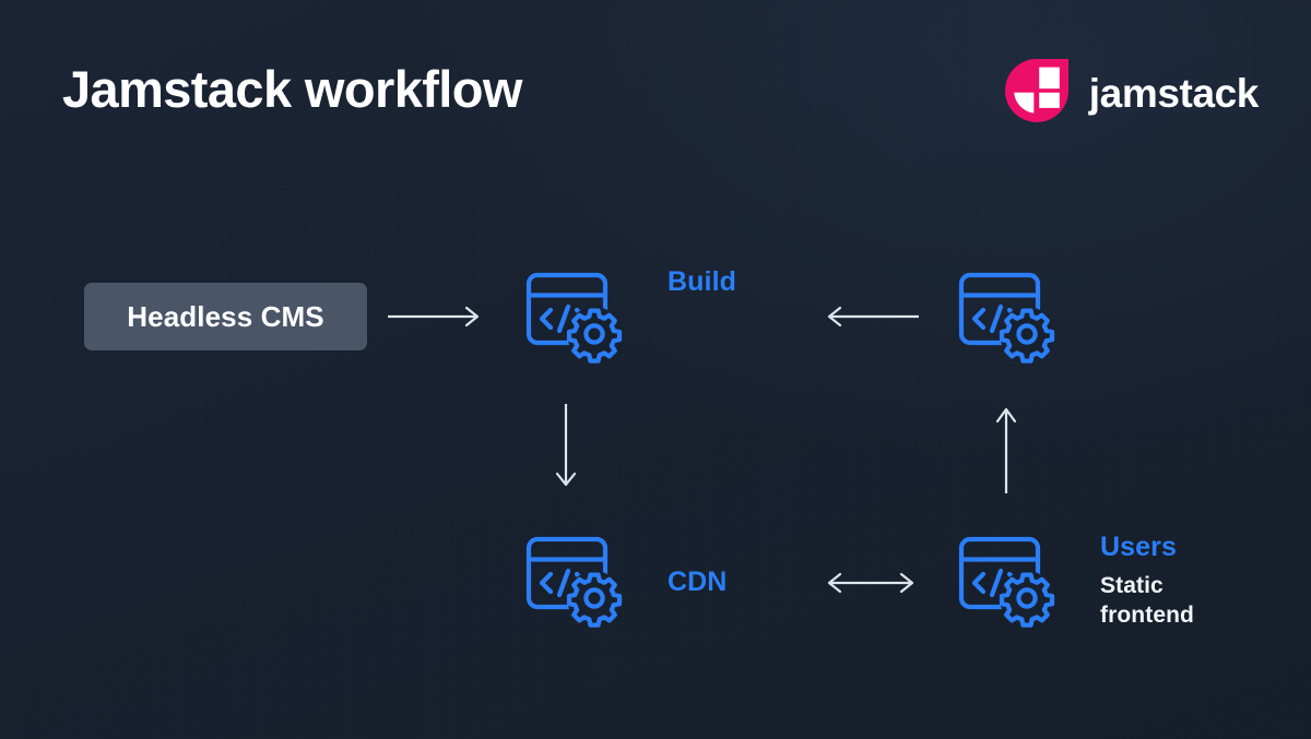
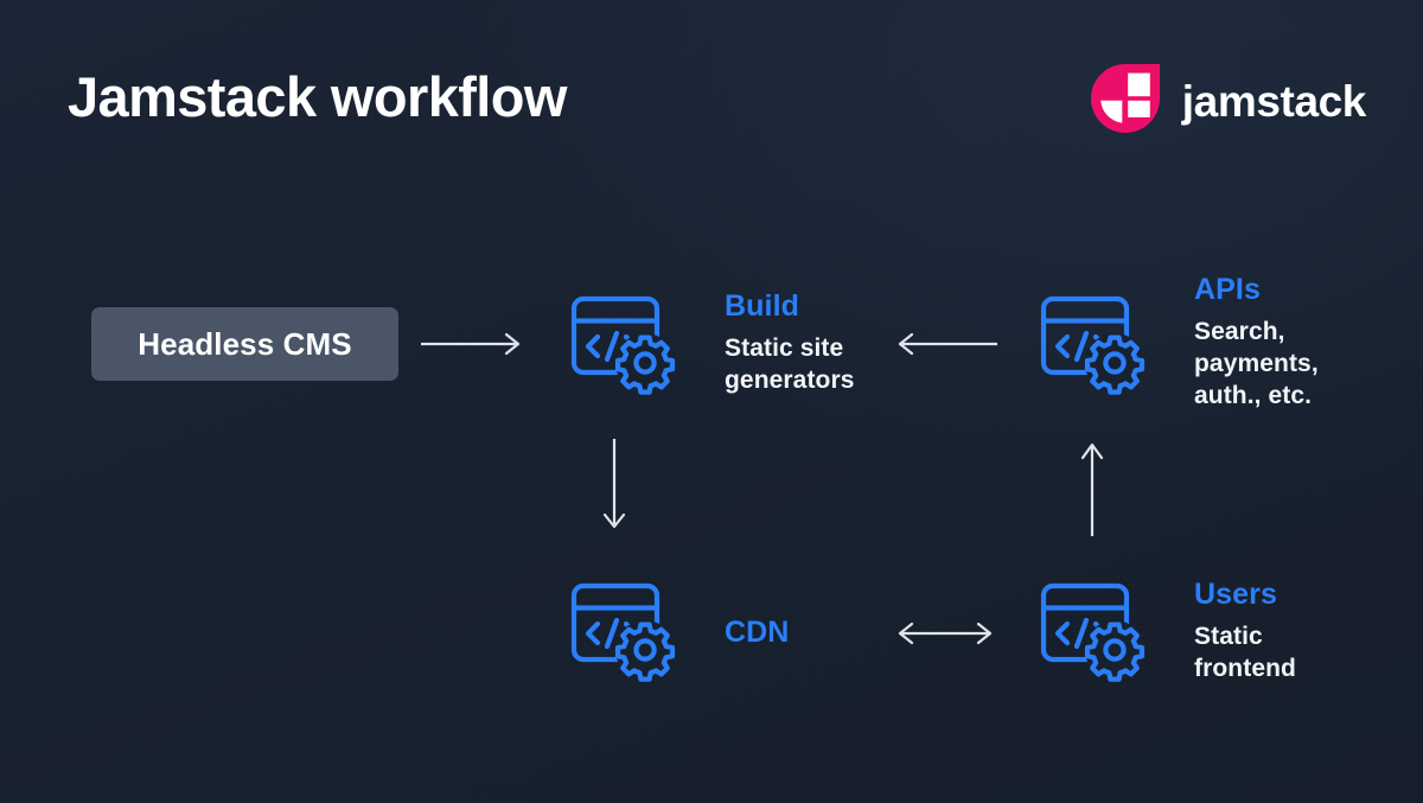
  Jamstack workflow
  jamstack
  Headless CMS
  Build
+ Static site
+ generators
+ APIs
+ Search,
+ payments,
+ auth., etc.
  CDN
  Users
  Static
  frontend
